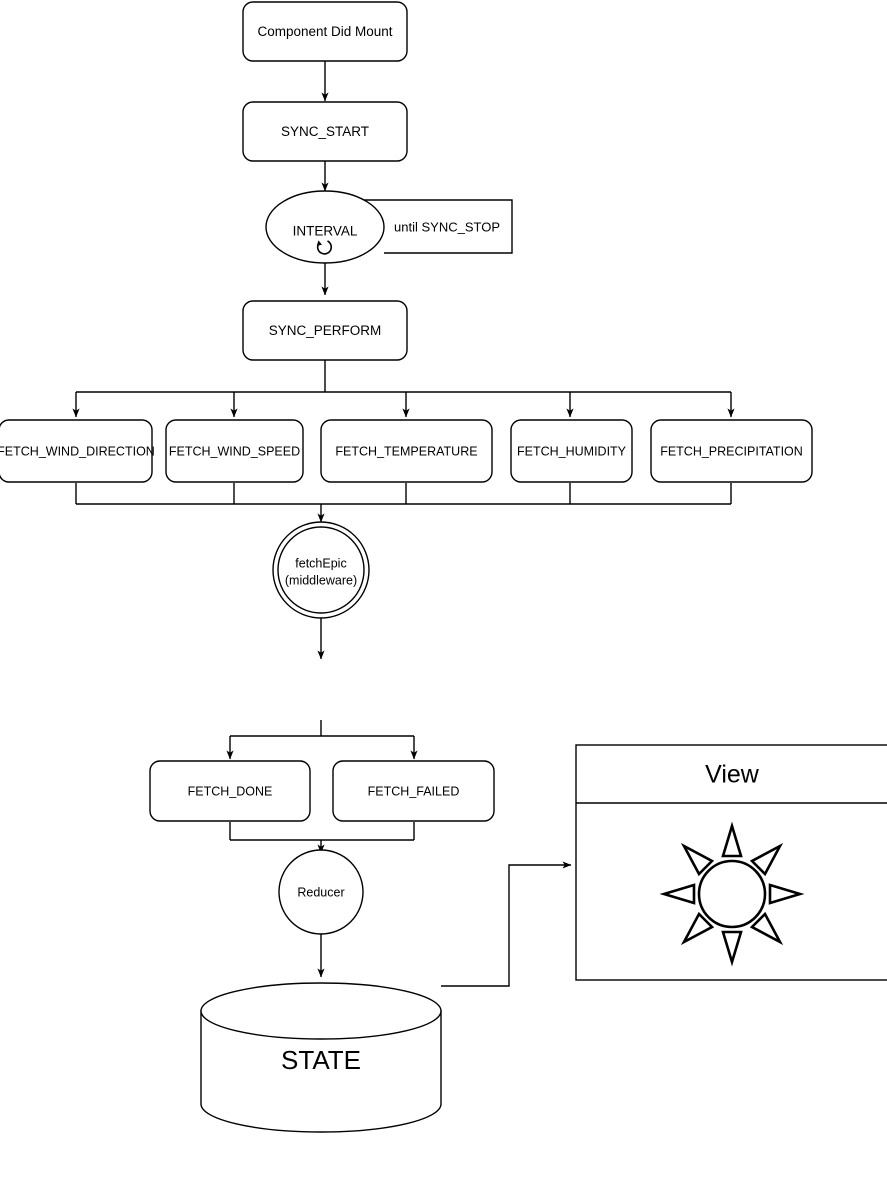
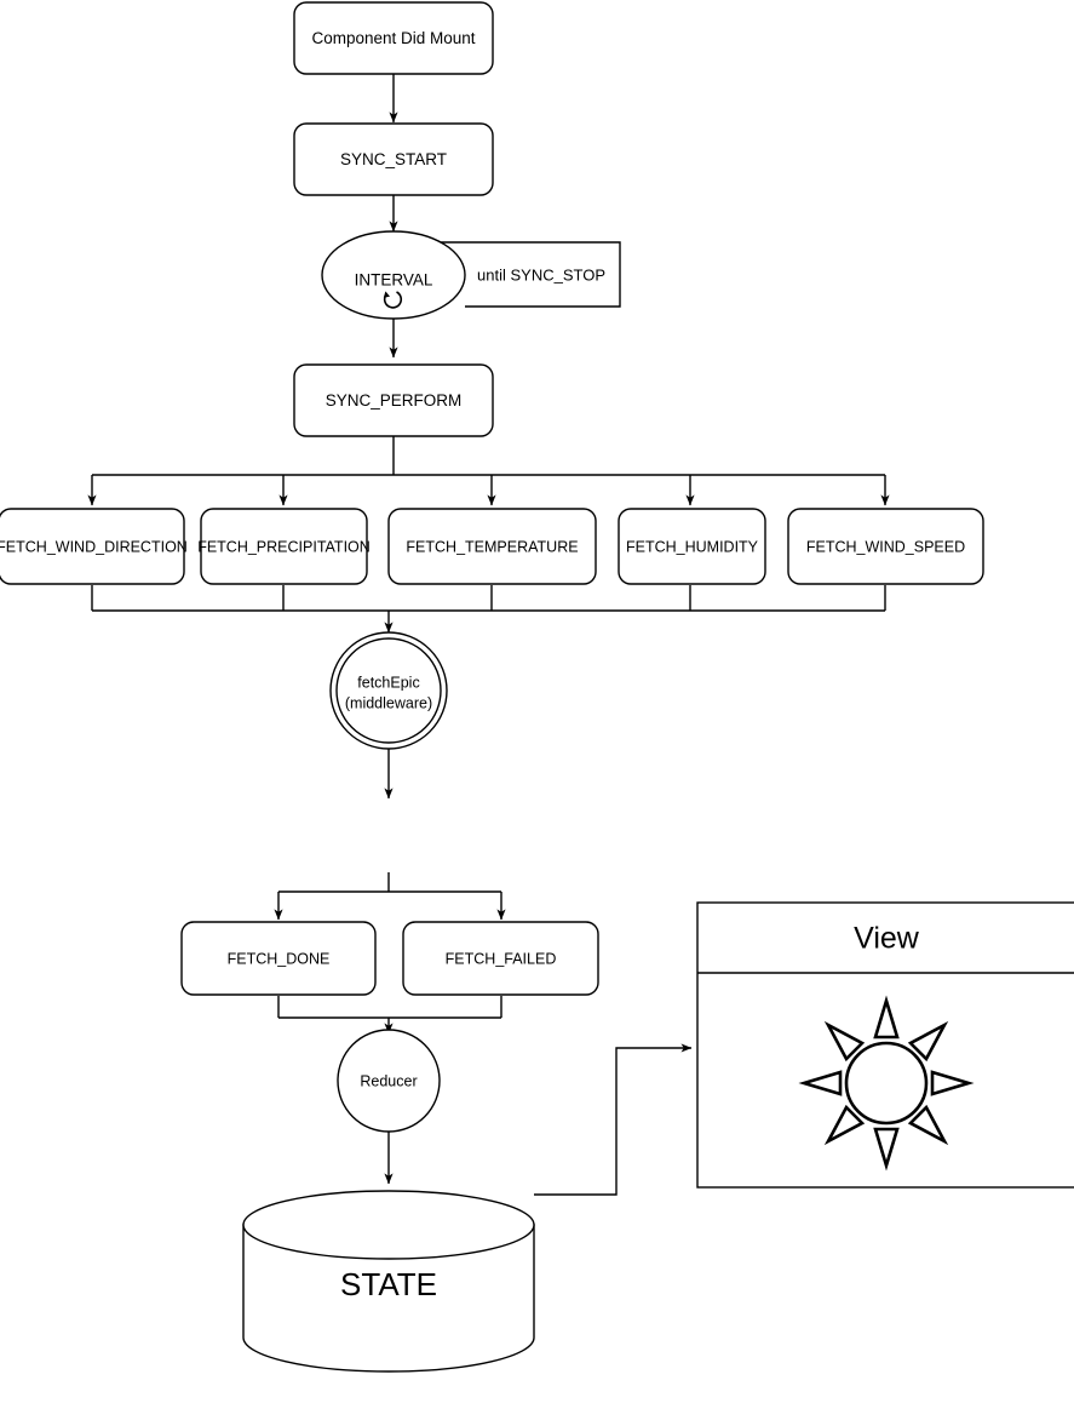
  Component Did Mount
  SYNC_START
  INTERVAL
  until SYNC_STOP
  SYNC_PERFORM
  FETCH_WIND_DIRECTION
- FETCH_WIND_SPEED
+ FETCH_PRECIPITATION
  FETCH_TEMPERATURE
  FETCH_HUMIDITY
- FETCH_PRECIPITATION
+ FETCH_WIND_SPEED
  fetchEpic
  (middleware)
  FETCH_DONE
  FETCH_FAILED
  Reducer
  STATE
  View
